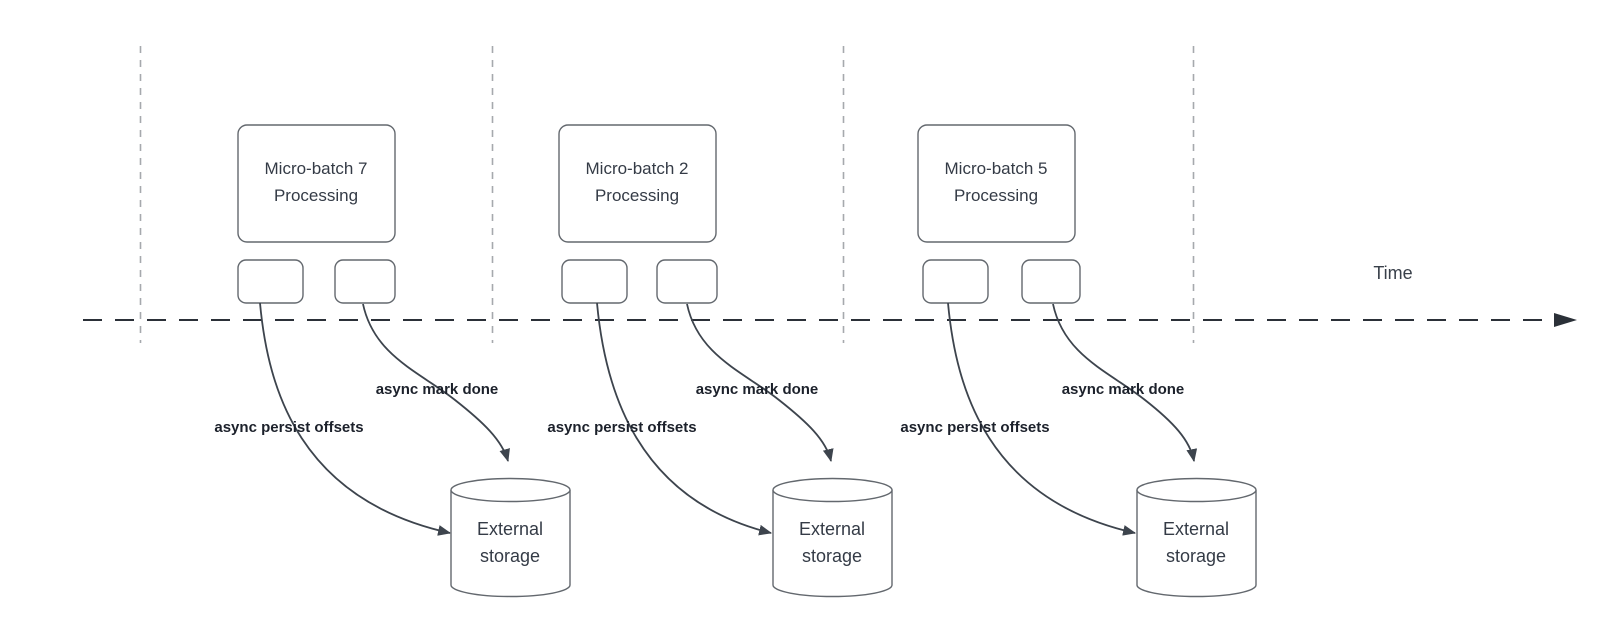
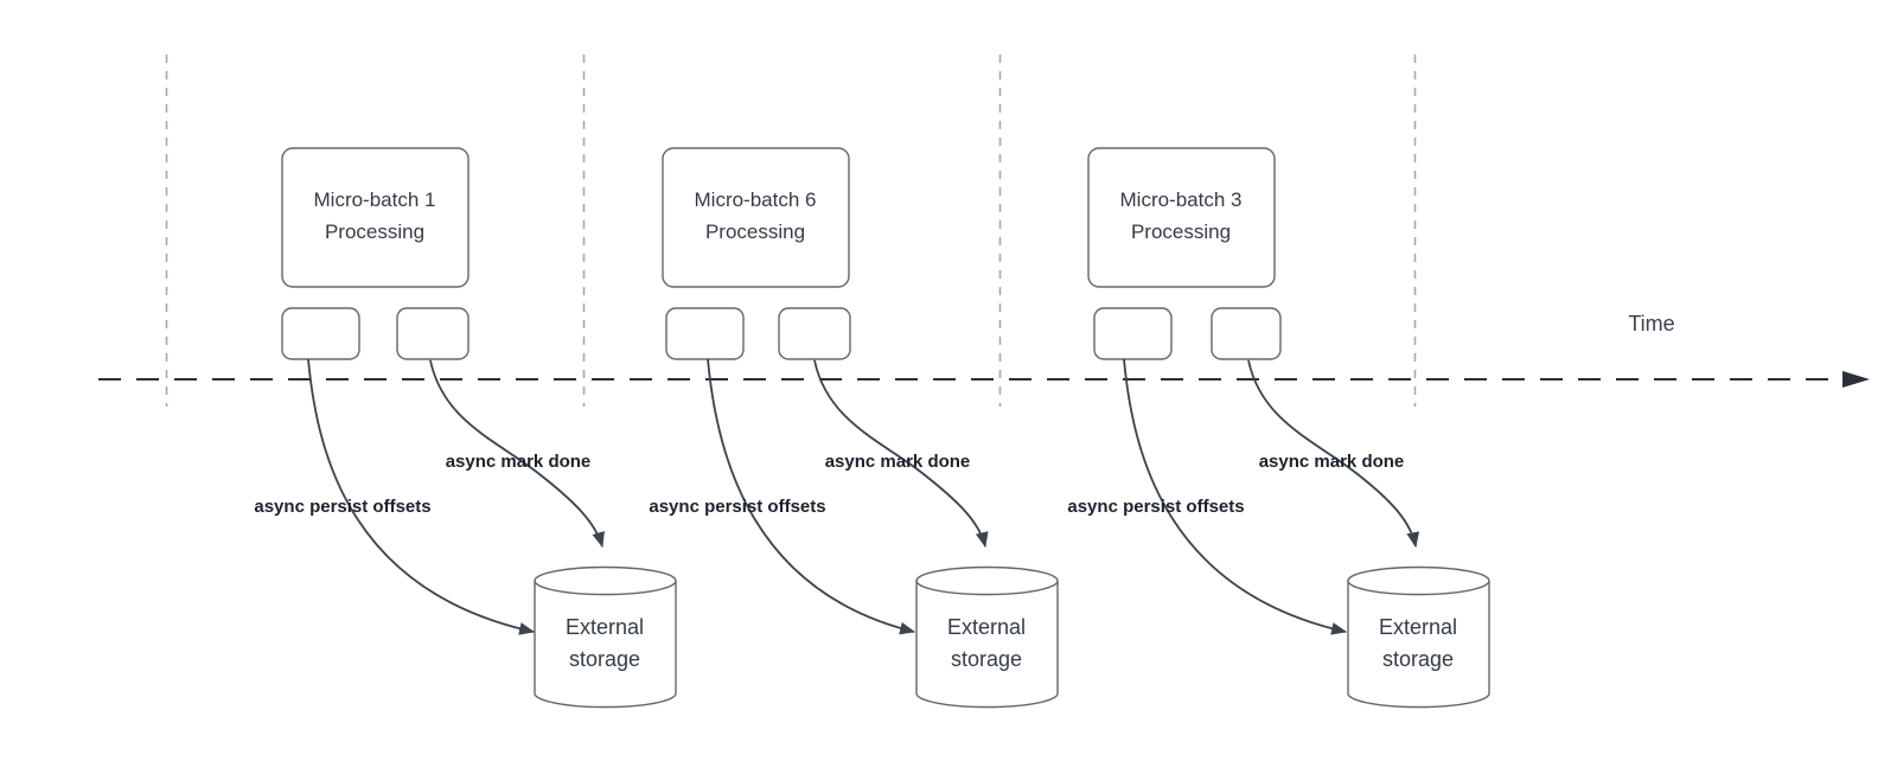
  Time
- Micro-batch 7
+ Micro-batch 1
  Processing
  async persist offsets
  async mark done
  External
  storage
- Micro-batch 2
+ Micro-batch 6
  Processing
  async persist offsets
  async mark done
  External
  storage
- Micro-batch 5
+ Micro-batch 3
  Processing
  async persist offsets
  async mark done
  External
  storage
